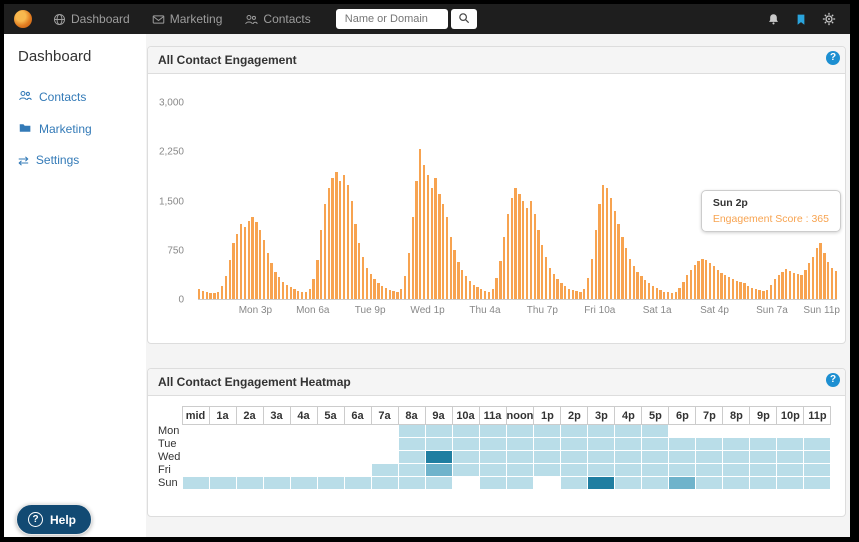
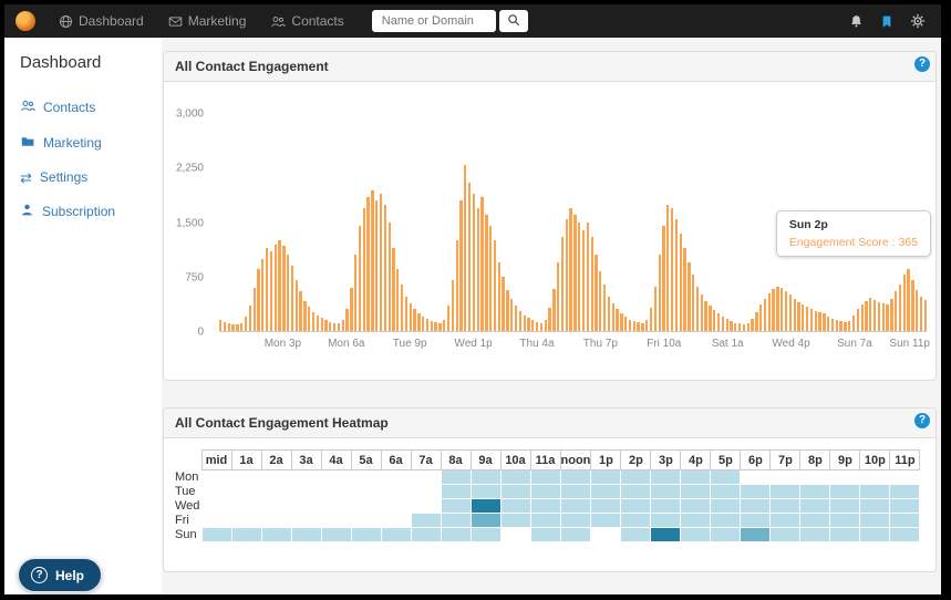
  Dashboard
  Marketing
  Contacts
  Name or Domain
  Dashboard
  Contacts
  Marketing
  ⇄
  Settings
+ Subscription
  All Contact Engagement
  ?
  3,000
  2,250
  1,500
  750
  0
  Mon 3p
  Mon 6a
  Tue 9p
  Wed 1p
  Thu 4a
  Thu 7p
  Fri 10a
  Sat 1a
- Sat 4p
+ Wed 4p
  Sun 7a
  Sun 11p
  Sun 2p
  Engagement Score : 365
  All Contact Engagement Heatmap
  ?
  	mid	1a	2a	3a	4a	5a	6a	7a	8a	9a	10a	11a	noon	1p	2p	3p	4p	5p	6p	7p	8p	9p	10p	11p
  Mon
  Tue
  Wed
  Fri
  Sun
  ?
  Help
